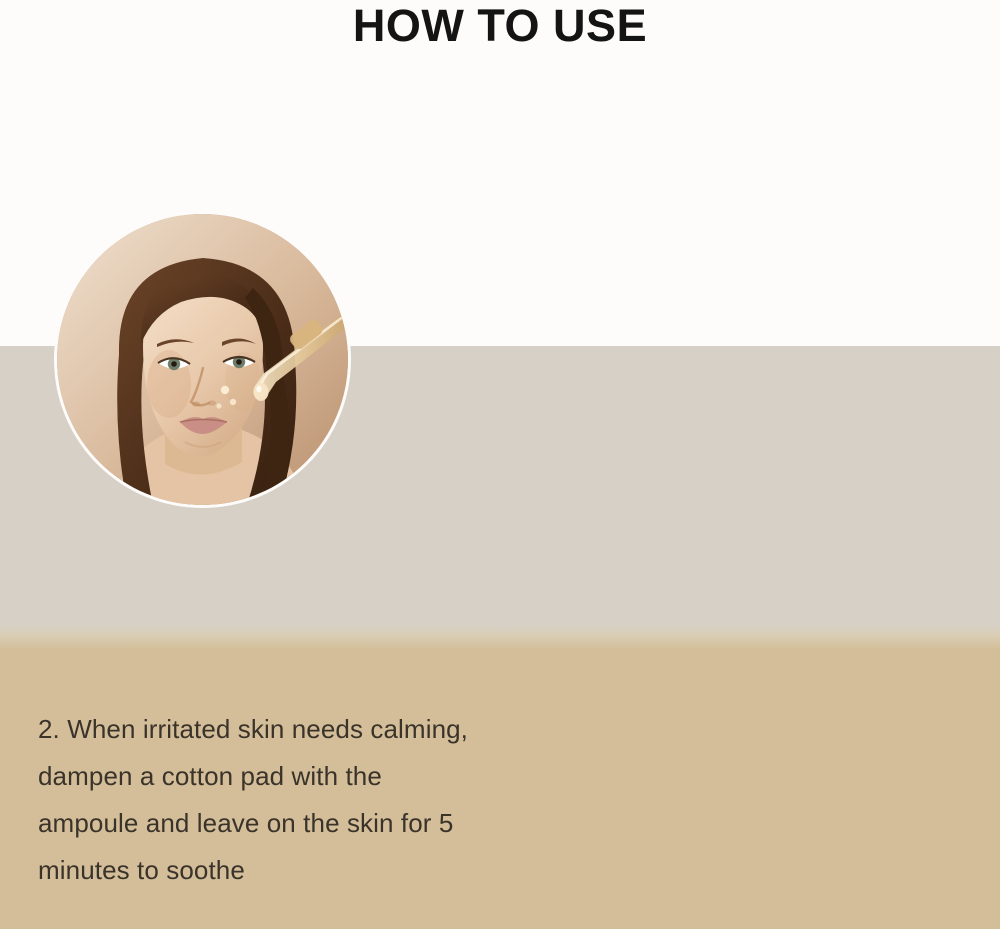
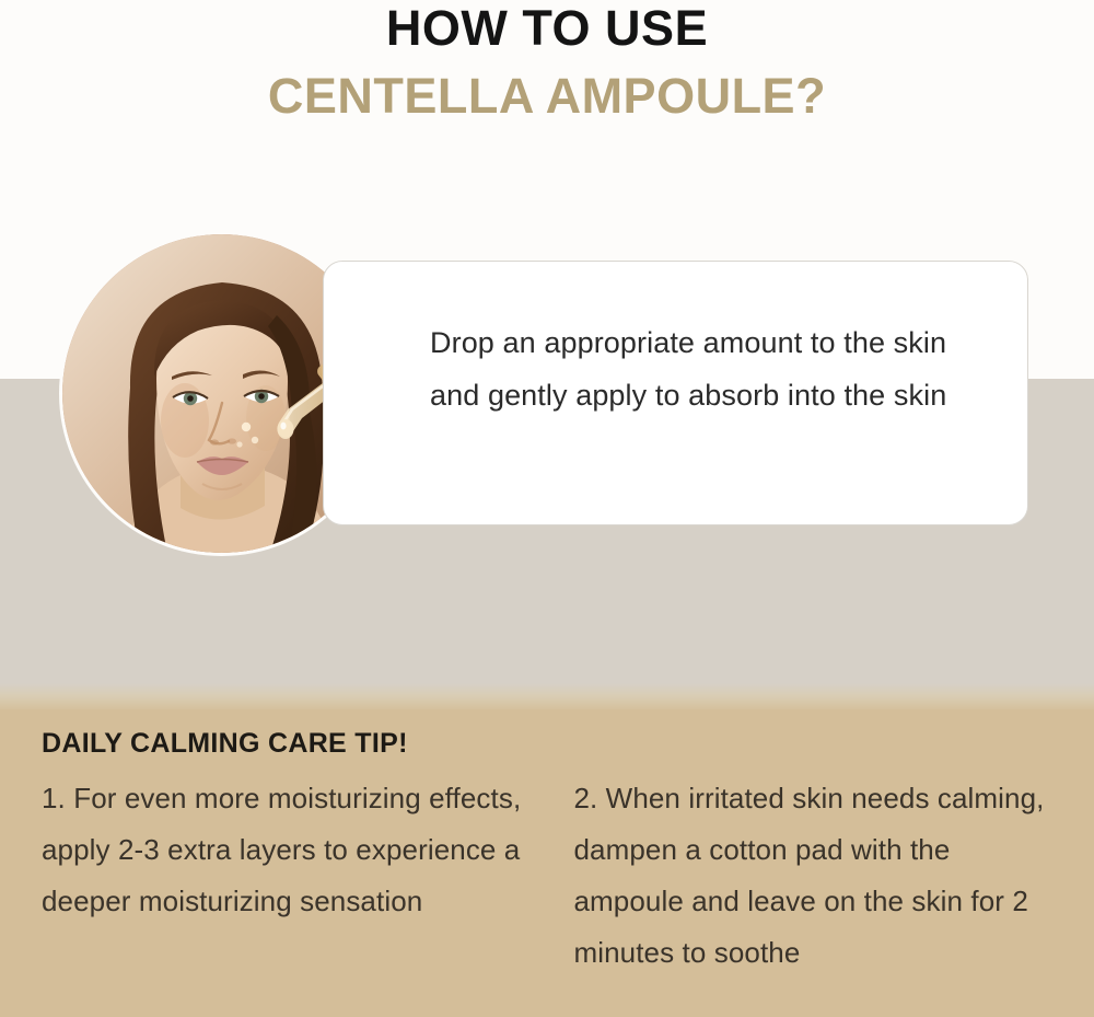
  HOW TO USE
+ CENTELLA AMPOULE?
+ Drop an appropriate amount to the skin and gently apply to absorb into the skin
+ DAILY CALMING CARE TIP!
+ 1. For even more moisturizing effects, apply 2-3 extra layers to experience a deeper moisturizing sensation
- 2. When irritated skin needs calming, dampen a cotton pad with the ampoule and leave on the skin for 5 minutes to soothe
+ 2. When irritated skin needs calming, dampen a cotton pad with the ampoule and leave on the skin for 2 minutes to soothe
